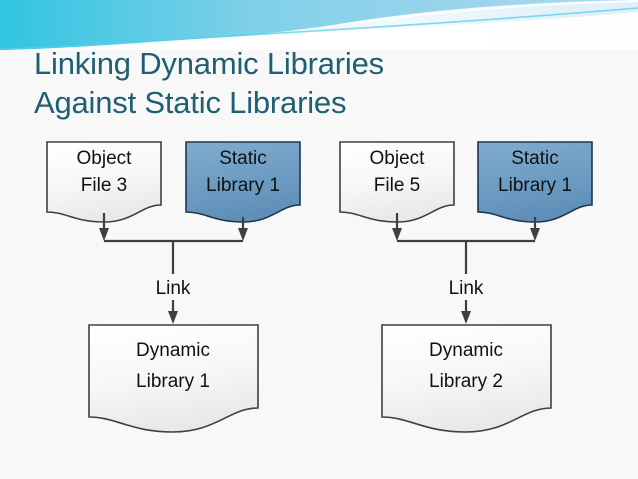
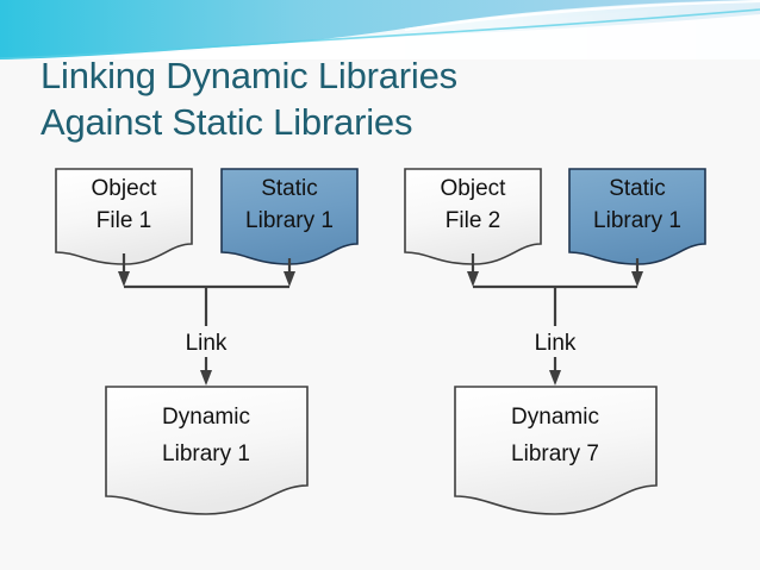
  Linking Dynamic Libraries
  Against Static Libraries
  Object
- File 3
+ File 1
  Static
  Library 1
  Link
  Dynamic
  Library 1
  Object
- File 5
+ File 2
  Static
  Library 1
  Link
  Dynamic
- Library 2
+ Library 7
